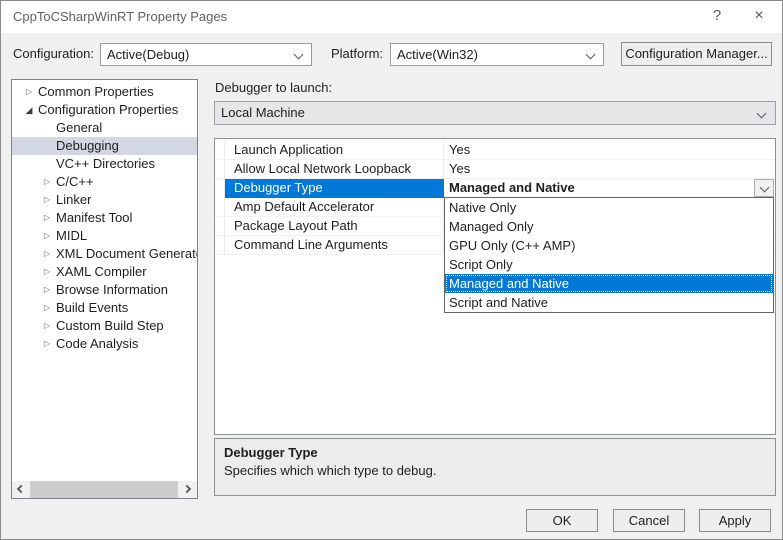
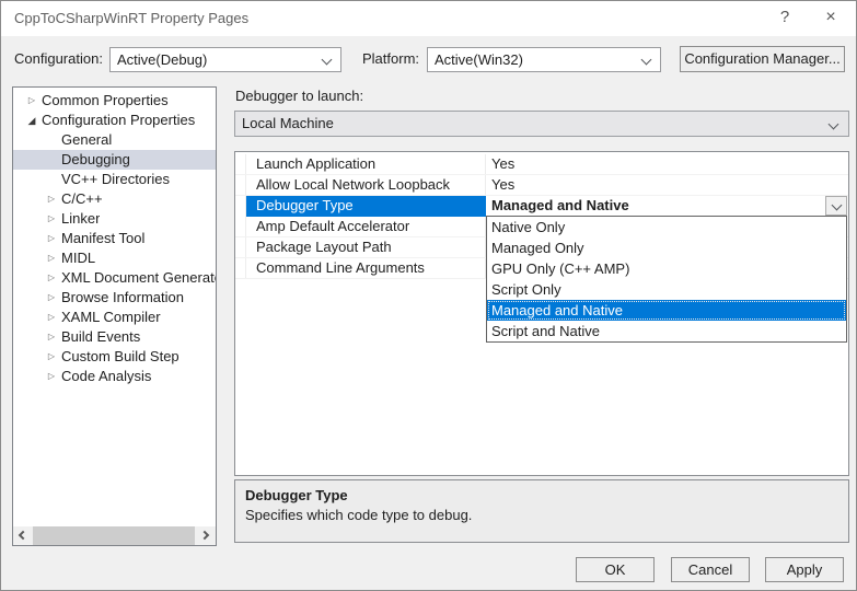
  CppToCSharpWinRT Property Pages
  ?
  ×
  Configuration:
  Active(Debug)
  Platform:
  Active(Win32)
  Configuration Manager...
  ▷
  Common Properties
  ◢
  Configuration Properties
  General
  Debugging
  VC++ Directories
  ▷
  C/C++
  ▷
  Linker
  ▷
  Manifest Tool
  ▷
  MIDL
  ▷
  XML Document Generat
  ▷
- XAML Compiler
+ Browse Information
  ▷
- Browse Information
+ XAML Compiler
  ▷
  Build Events
  ▷
  Custom Build Step
  ▷
  Code Analysis
  Debugger to launch:
  Local Machine
  Launch Application
  Yes
  Allow Local Network Loopback
  Yes
  Debugger Type
  Managed and Native
  Amp Default Accelerator
  Package Layout Path
  Command Line Arguments
  Native Only
  Managed Only
  GPU Only (C++ AMP)
  Script Only
  Managed and Native
  Script and Native
  Debugger Type
- Specifies which which type to debug.
+ Specifies which code type to debug.
  OK
  Cancel
  Apply
